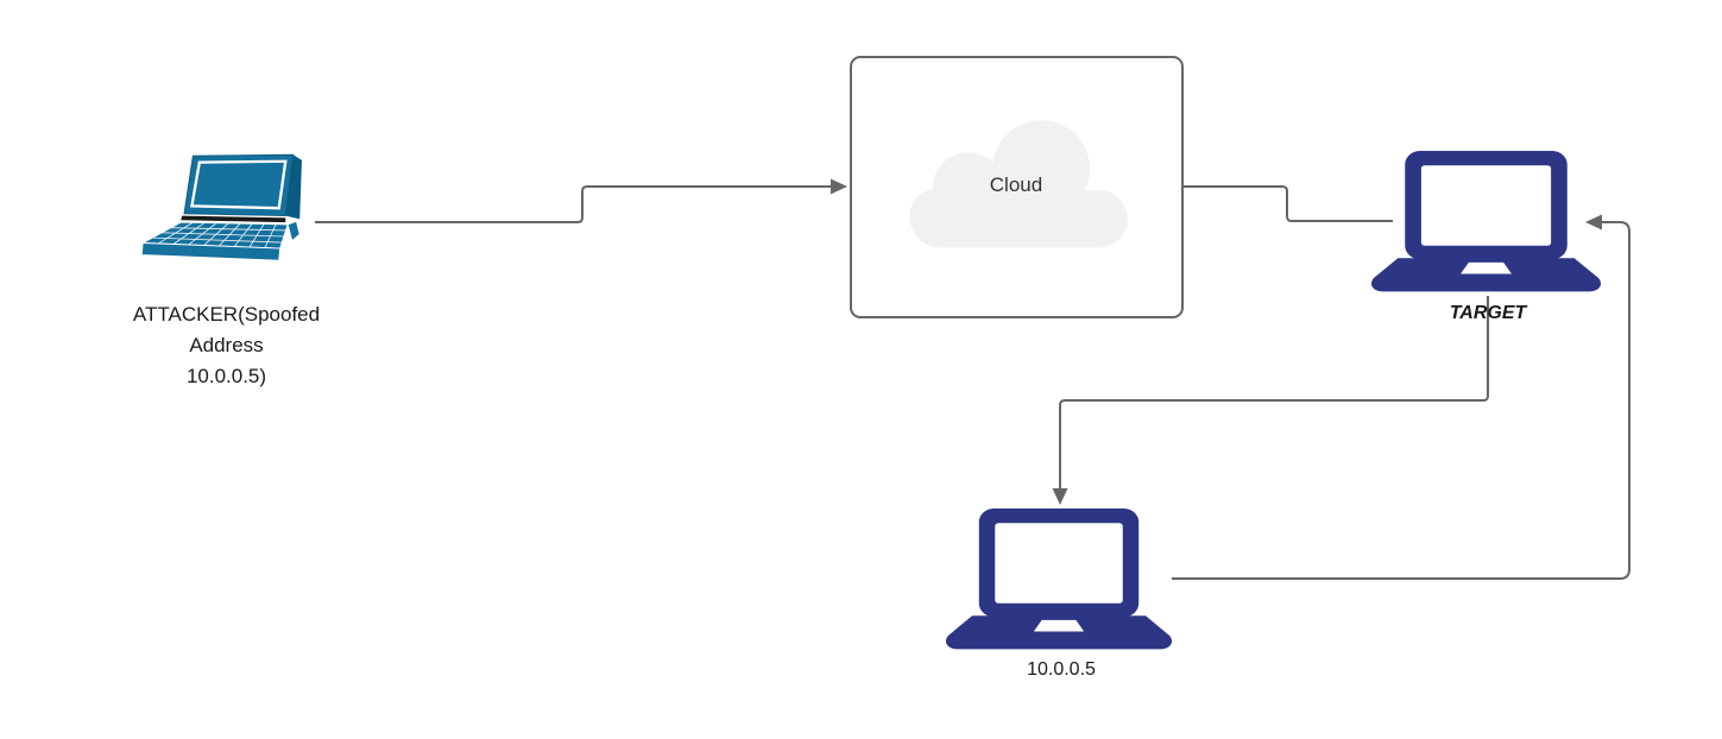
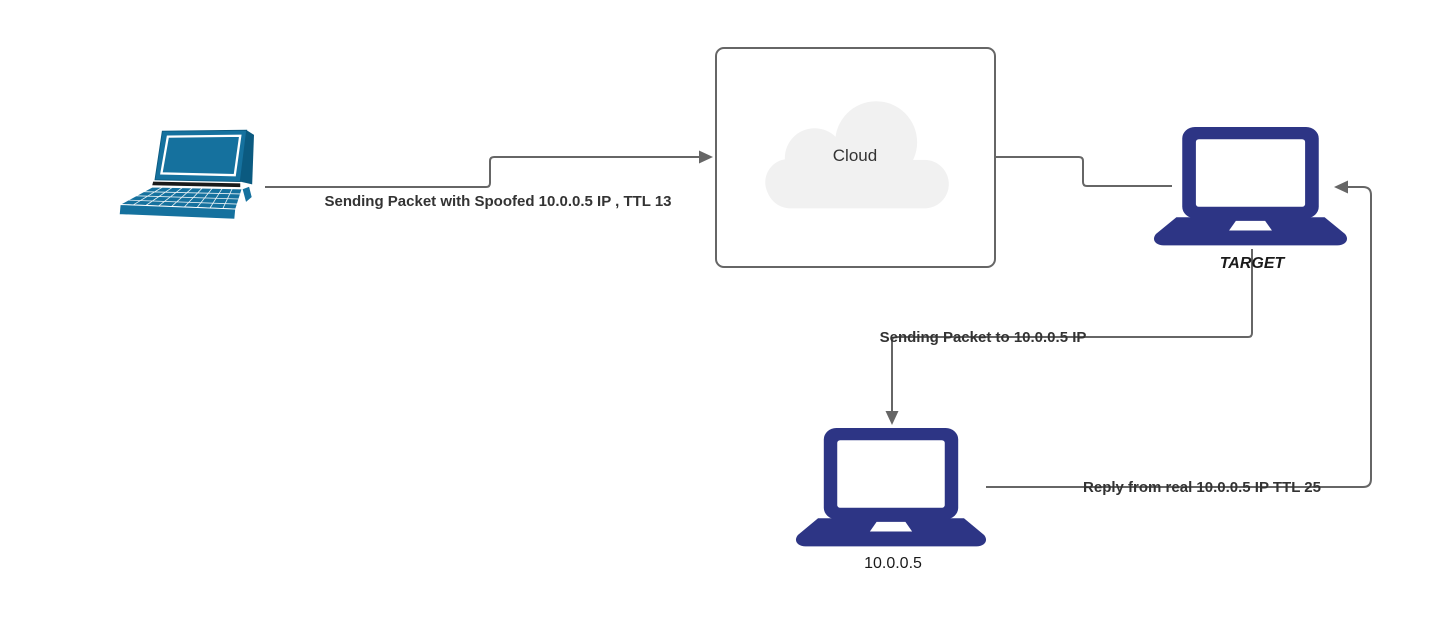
  Cloud
- ATTACKER(Spoofed
- Address
- 10.0.0.5)
  TARGET
  10.0.0.5
+ Sending Packet with Spoofed 10.0.0.5 IP , TTL 13
+ Sending Packet to 10.0.0.5 IP
+ Reply from real 10.0.0.5 IP TTL 25
